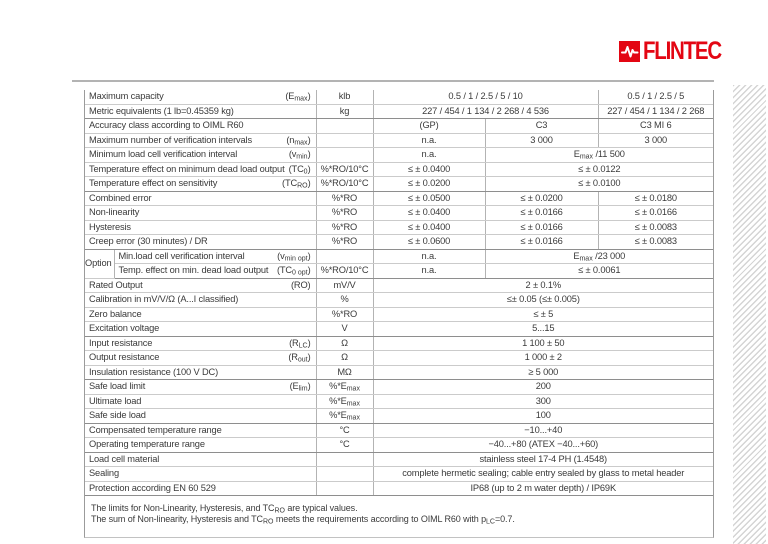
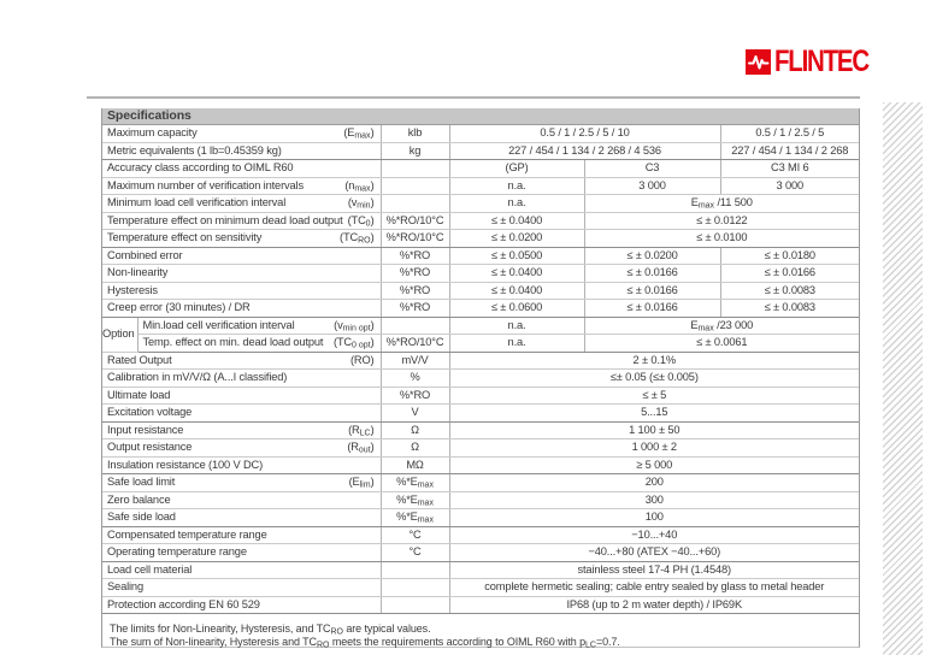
  FLINTEC
+ Specifications
  Maximum capacity (E )	klb	0.5 / 1 / 2.5 / 5 / 10	0.5 / 1 / 2.5 / 5
  Metric equivalents (1 lb=0.45359 kg)	kg	227 / 454 / 1 134 / 2 268 / 4 536	227 / 454 / 1 134 / 2 268
  Accuracy class according to OIML R60		(GP)	C3	C3 MI 6
  Maximum number of verification intervals (n )		n.a.	3 000	3 000
  Minimum load cell verification interval (v )		n.a.	E /11 500
  Temperature effect on minimum dead load output (TC )	%*RO/10°C	≤ ± 0.0400	≤ ± 0.0122
  Temperature effect on sensitivity (TC )	%*RO/10°C	≤ ± 0.0200	≤ ± 0.0100
  Combined error	%*RO	≤ ± 0.0500	≤ ± 0.0200	≤ ± 0.0180
  Non-linearity	%*RO	≤ ± 0.0400	≤ ± 0.0166	≤ ± 0.0166
  Hysteresis	%*RO	≤ ± 0.0400	≤ ± 0.0166	≤ ± 0.0083
  Creep error (30 minutes) / DR	%*RO	≤ ± 0.0600	≤ ± 0.0166	≤ ± 0.0083
  Option	Min.load cell verification interval (v )		n.a.	E /23 000
  Temp. effect on min. dead load output (TC )	%*RO/10°C	n.a.	≤ ± 0.0061
  Rated Output (RO)	mV/V	2 ± 0.1%
  Calibration in mV/V/Ω (A...I classified)	%	≤± 0.05 (≤± 0.005)
- Zero balance	%*RO	≤ ± 5
+ Ultimate load	%*RO	≤ ± 5
  Excitation voltage	V	5...15
  Input resistance (R )	Ω	1 100 ± 50
  Output resistance (R )	Ω	1 000 ± 2
  Insulation resistance (100 V DC)	MΩ	≥ 5 000
  Safe load limit (E )	%*E	200
- Ultimate load	%*E	300
+ Zero balance	%*E	300
  Safe side load	%*E	100
  Compensated temperature range	°C	−10...+40
  Operating temperature range	°C	−40...+80 (ATEX −40...+60)
  Load cell material		stainless steel 17-4 PH (1.4548)
  Sealing		complete hermetic sealing; cable entry sealed by glass to metal header
  Protection according EN 60 529		IP68 (up to 2 m water depth) / IP69K
  The limits for Non-Linearity, Hysteresis, and TC are typical values.
  The sum of Non-linearity, Hysteresis and TC meets the requirements according to OIML R60 with p =0.7.
